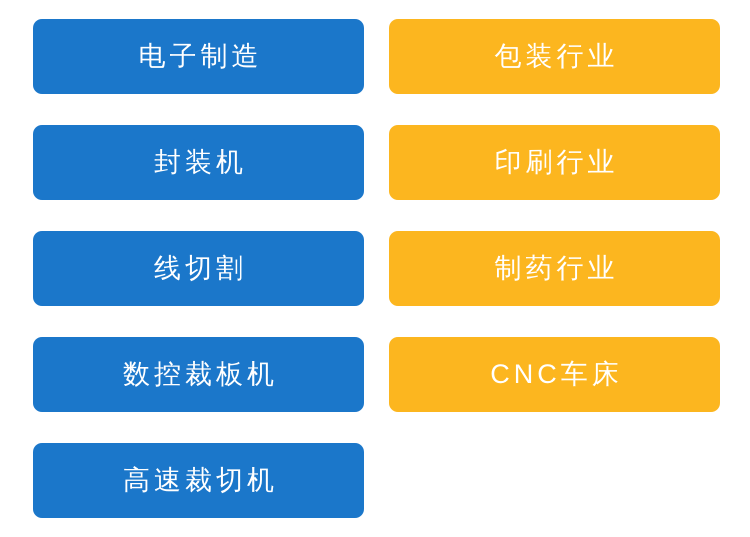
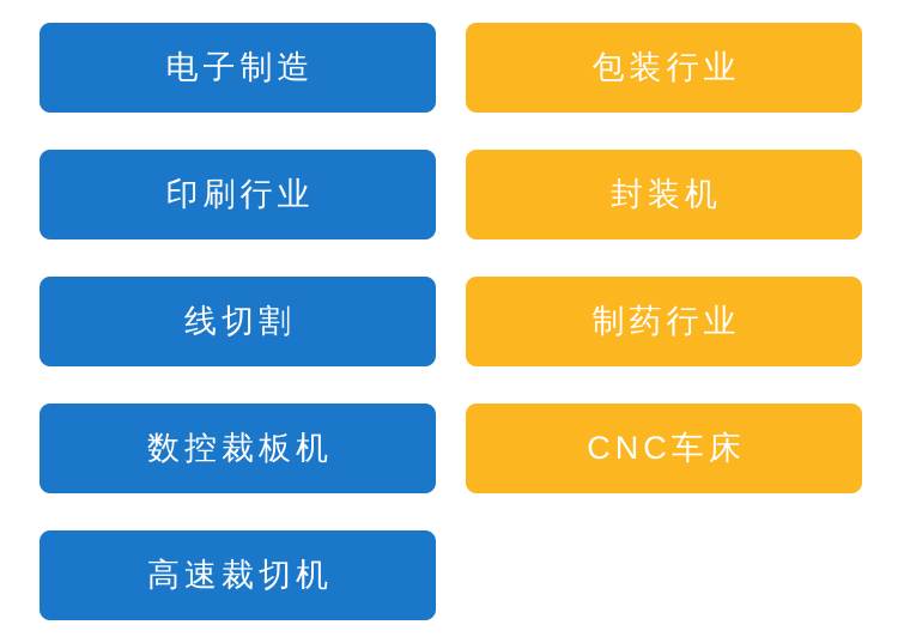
  电子制造
- 封装机
+ 印刷行业
  线切割
  数控裁板机
  高速裁切机
  包装行业
- 印刷行业
+ 封装机
  制药行业
  CNC车床
